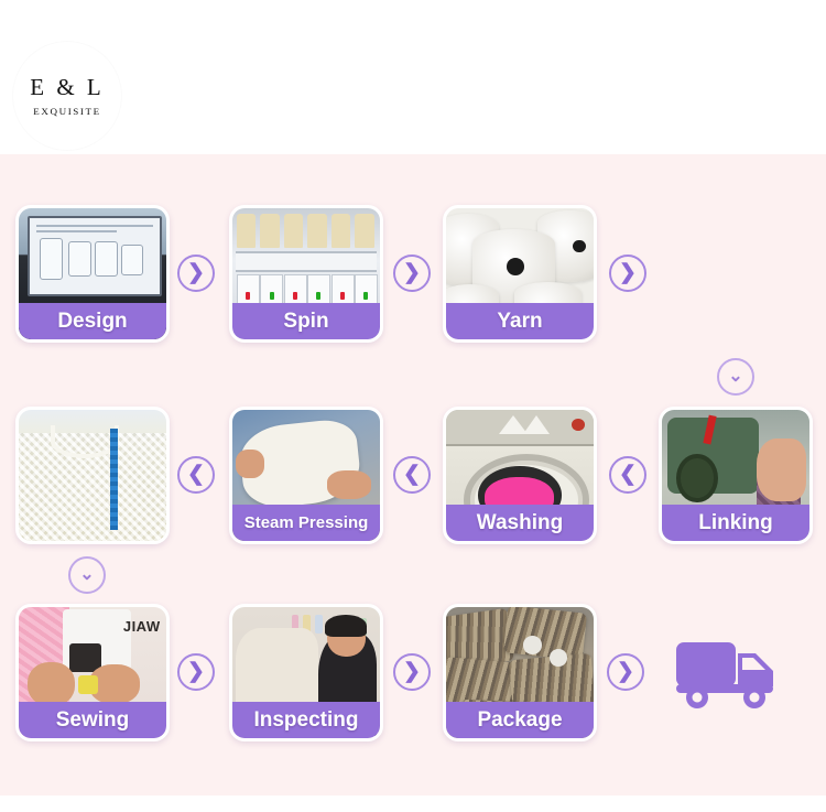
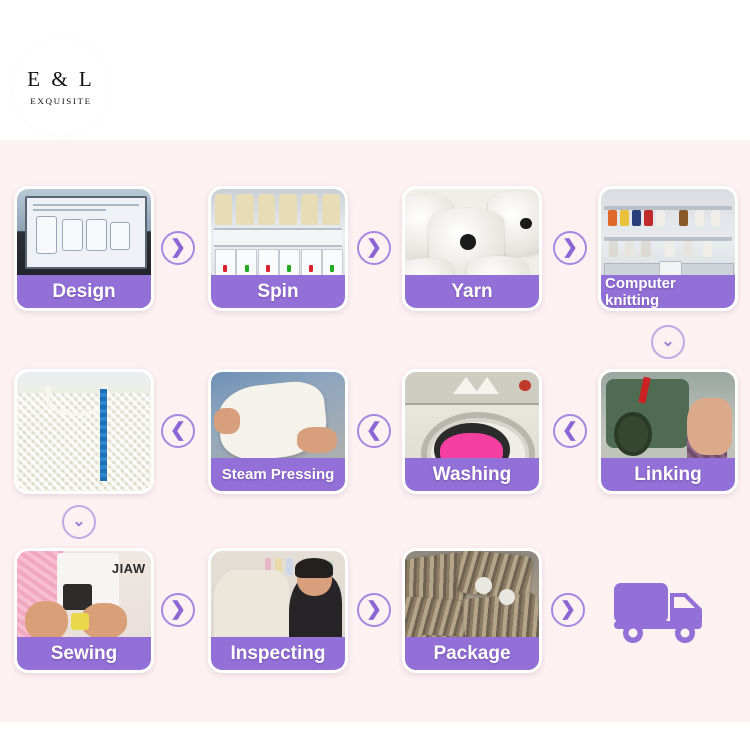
  E & L
  EXQUISITE
  Design
  ❯
  Spin
  ❯
  Yarn
  ❯
+ Computer knitting
  ⌄
  ❮
  Steam Pressing
  ❮
  Washing
  ❮
  Linking
  ⌄
  JIAW
  Sewing
  ❯
  Inspecting
  ❯
  Package
  ❯
